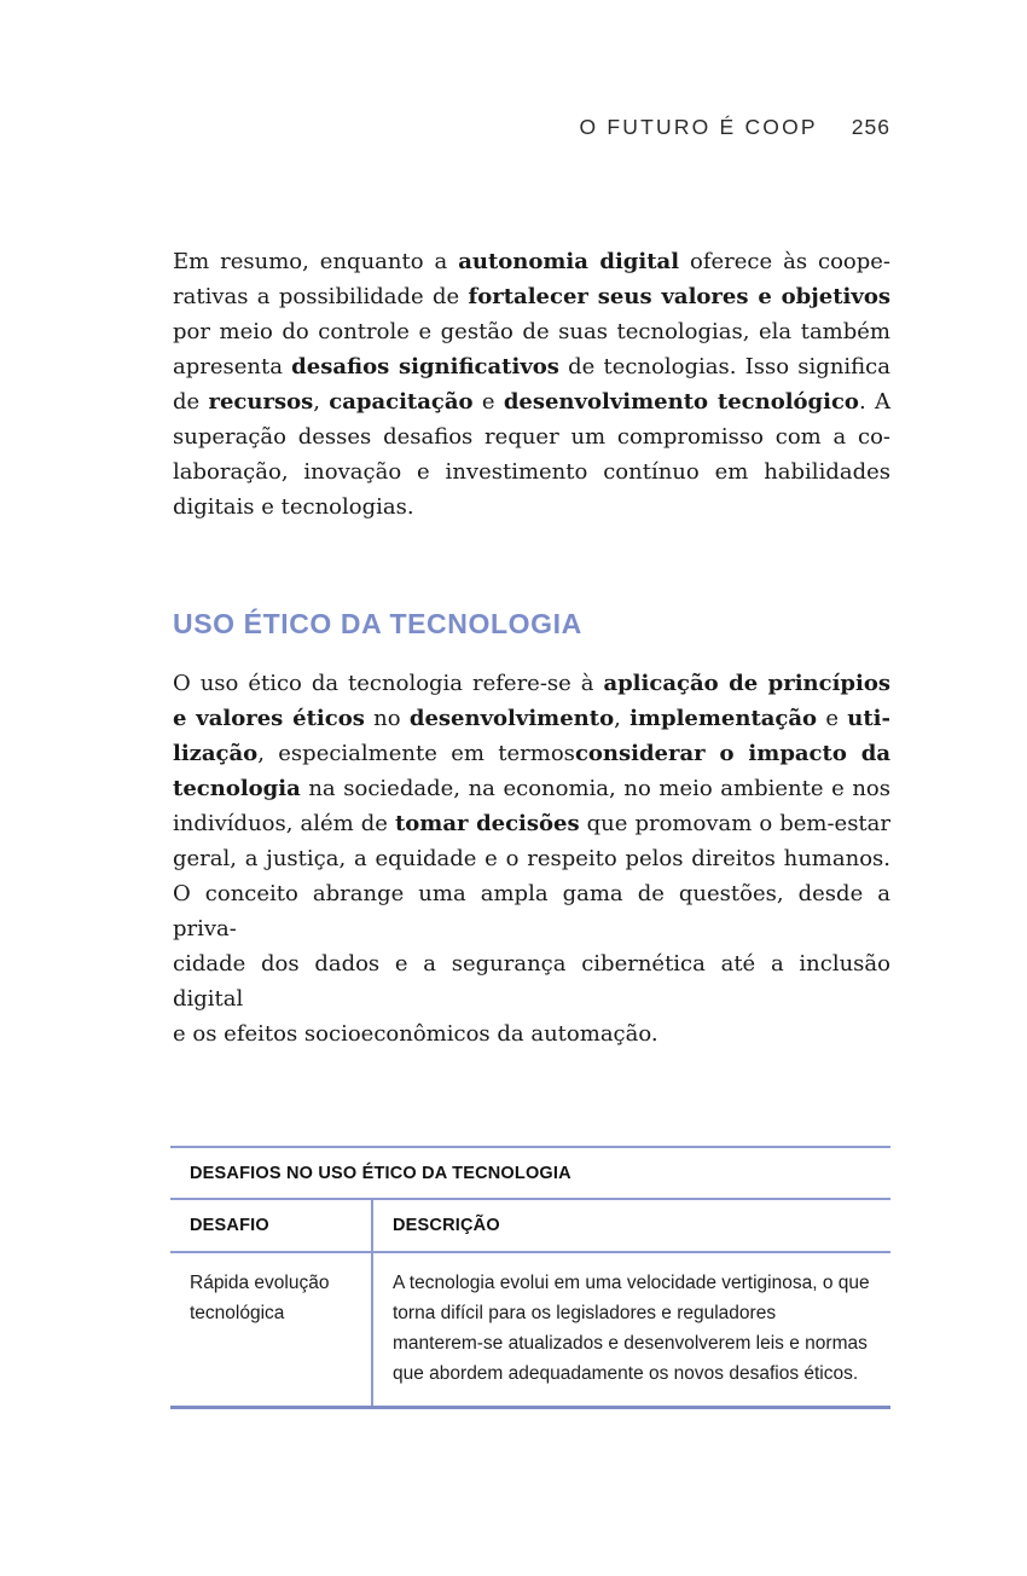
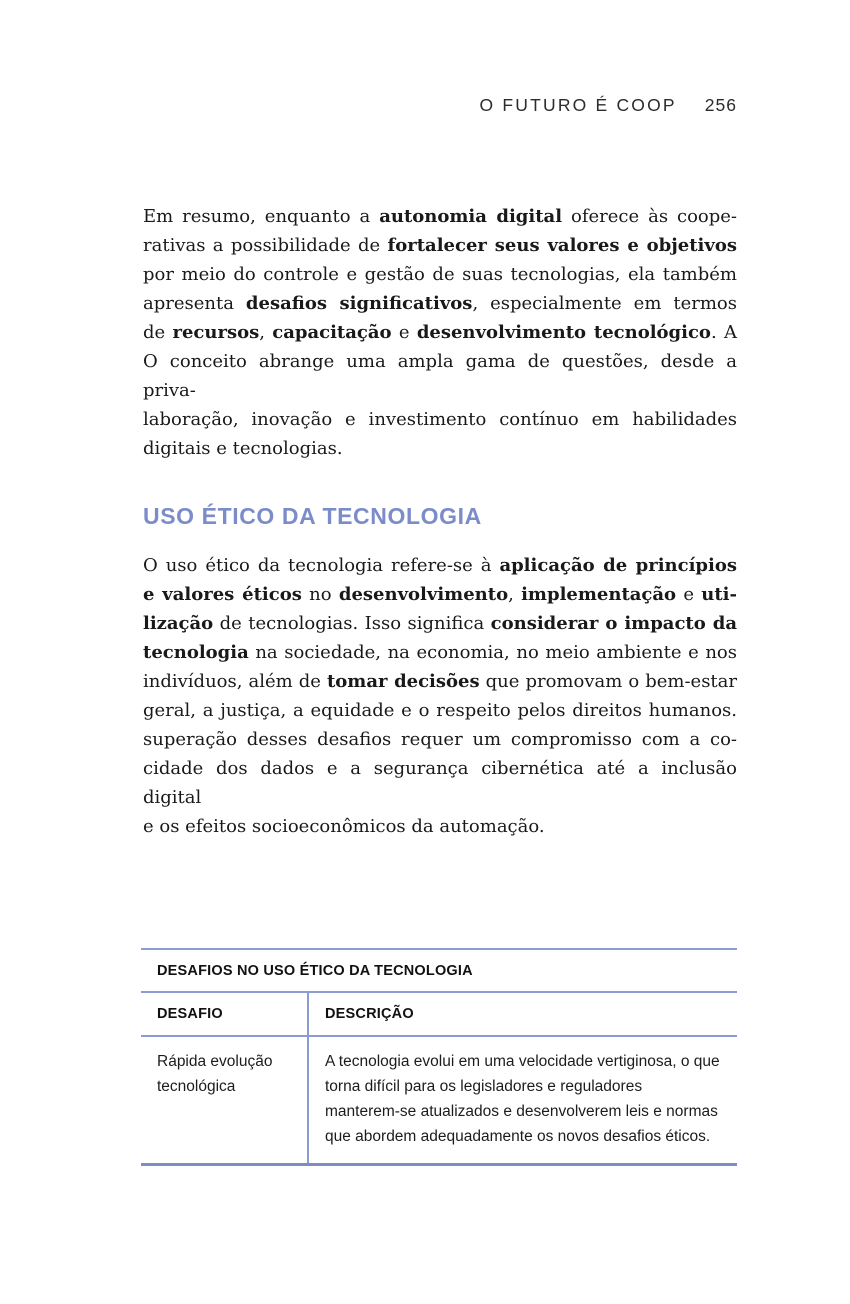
  O FUTURO É COOP
  256
  Em resumo, enquanto a autonomia digital oferece às coope-
  rativas a possibilidade de fortalecer seus valores e objetivos
  por meio do controle e gestão de suas tecnologias, ela também
- apresenta desafios significativos de tecnologias. Isso significa
+ apresenta desafios significativos, especialmente em termos
  de recursos, capacitação e desenvolvimento tecnológico. A
- superação desses desafios requer um compromisso com a co-
+ O conceito abrange uma ampla gama de questões, desde a priva-
  laboração, inovação e investimento contínuo em habilidades
  digitais e tecnologias.
  USO ÉTICO DA TECNOLOGIA
  O uso ético da tecnologia refere-se à aplicação de princípios
  e valores éticos no desenvolvimento, implementação e uti-
- lização, especialmente em termosconsiderar o impacto da
+ lização de tecnologias. Isso significa considerar o impacto da
  tecnologia na sociedade, na economia, no meio ambiente e nos
  indivíduos, além de tomar decisões que promovam o bem-estar
  geral, a justiça, a equidade e o respeito pelos direitos humanos.
- O conceito abrange uma ampla gama de questões, desde a priva-
+ superação desses desafios requer um compromisso com a co-
  cidade dos dados e a segurança cibernética até a inclusão digital
  e os efeitos socioeconômicos da automação.
  DESAFIOS NO USO ÉTICO DA TECNOLOGIA
  DESAFIO
  DESCRIÇÃO
  Rápida evolução tecnológica
  A tecnologia evolui em uma velocidade vertiginosa, o que torna difícil para os legisladores e reguladores manterem-se atualizados e desenvolverem leis e normas que abordem adequadamente os novos desafios éticos.
